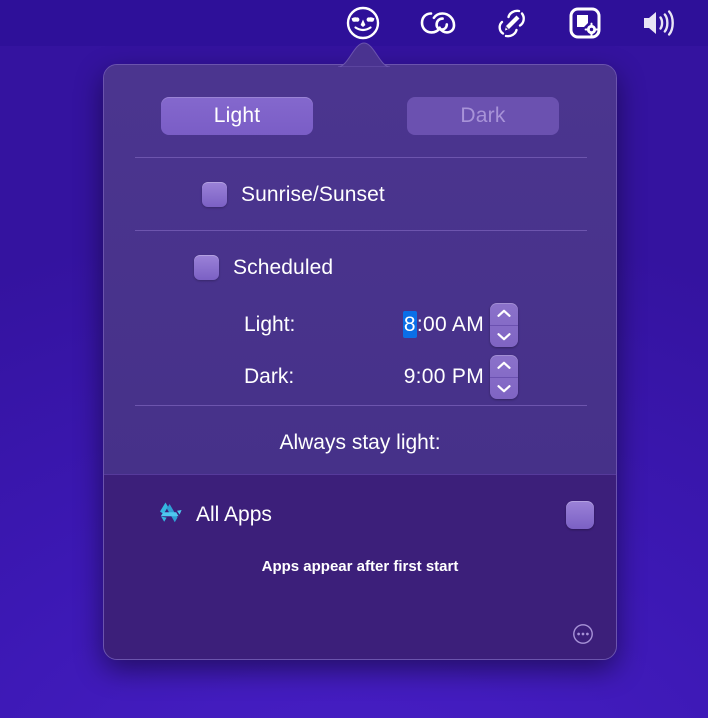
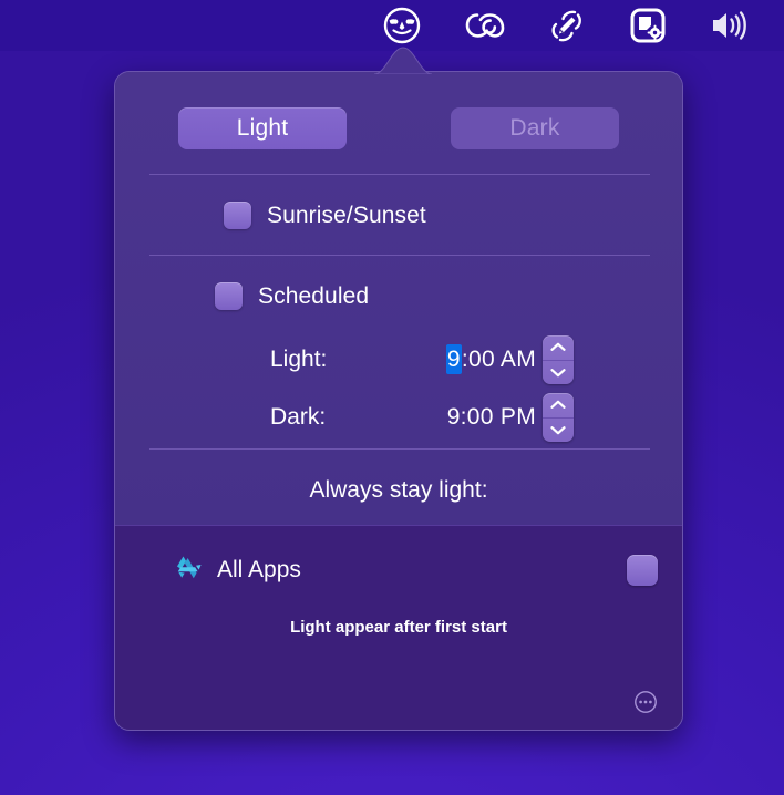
  Light
  Dark
  Sunrise/Sunset
  Scheduled
  Light:
- 8:00 AM
+ 9:00 AM
  Dark:
  9:00 PM
  Always stay light:
  All Apps
- Apps appear after first start
+ Light appear after first start
